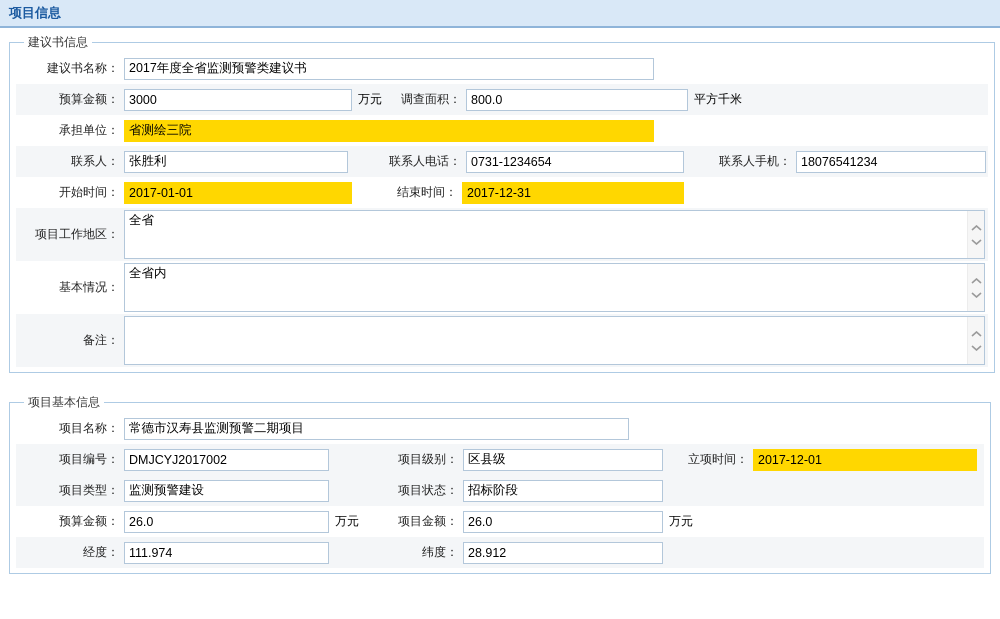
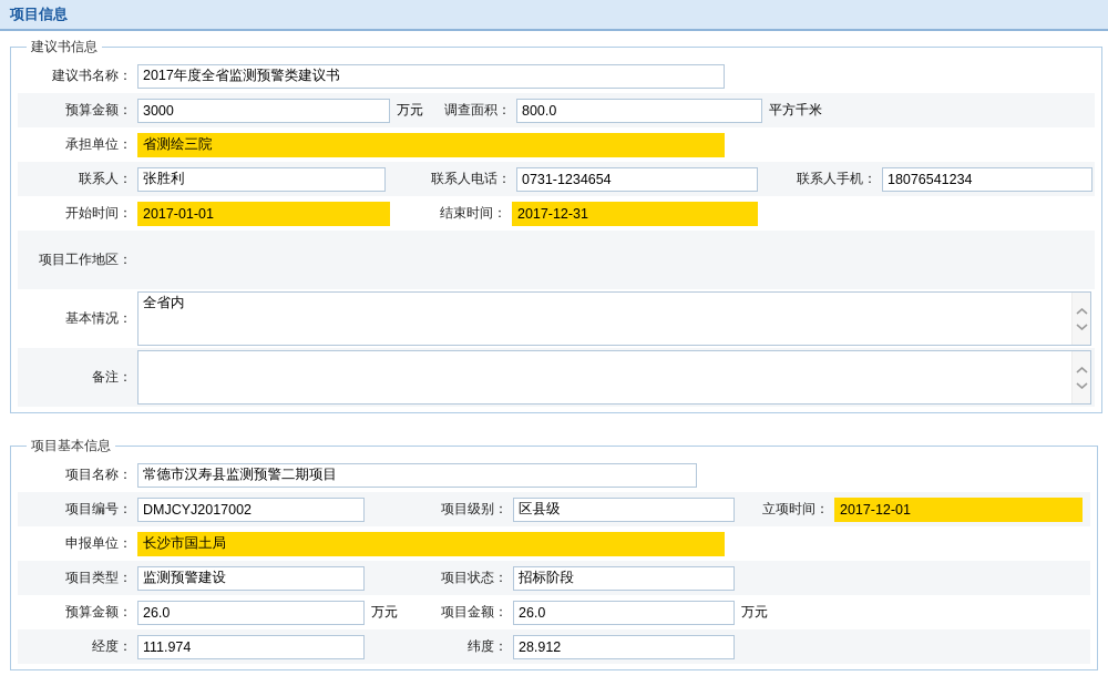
  项目信息
  建议书信息
  建议书名称：
  2017年度全省监测预警类建议书
  预算金额：
  3000
  万元
  调查面积：
  800.0
  平方千米
  承担单位：
  省测绘三院
  联系人：
  张胜利
  联系人电话：
  0731-1234654
  联系人手机：
  18076541234
  开始时间：
  2017-01-01
  结束时间：
  2017-12-31
  项目工作地区：
- 全省
  基本情况：
  全省内
  备注：
  项目基本信息
  项目名称：
  常德市汉寿县监测预警二期项目
  项目编号：
  DMJCYJ2017002
  项目级别：
  区县级
  立项时间：
  2017-12-01
+ 申报单位：
+ 长沙市国土局
  项目类型：
  监测预警建设
  项目状态：
  招标阶段
  预算金额：
  26.0
  万元
  项目金额：
  26.0
  万元
  经度：
  111.974
  纬度：
  28.912
